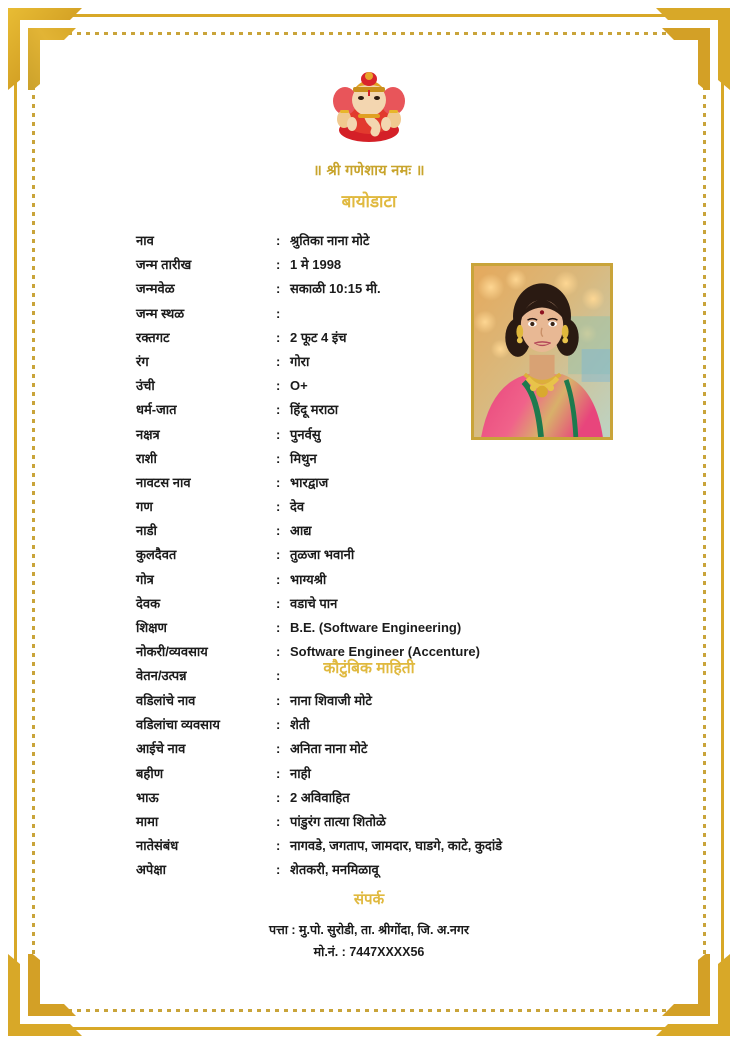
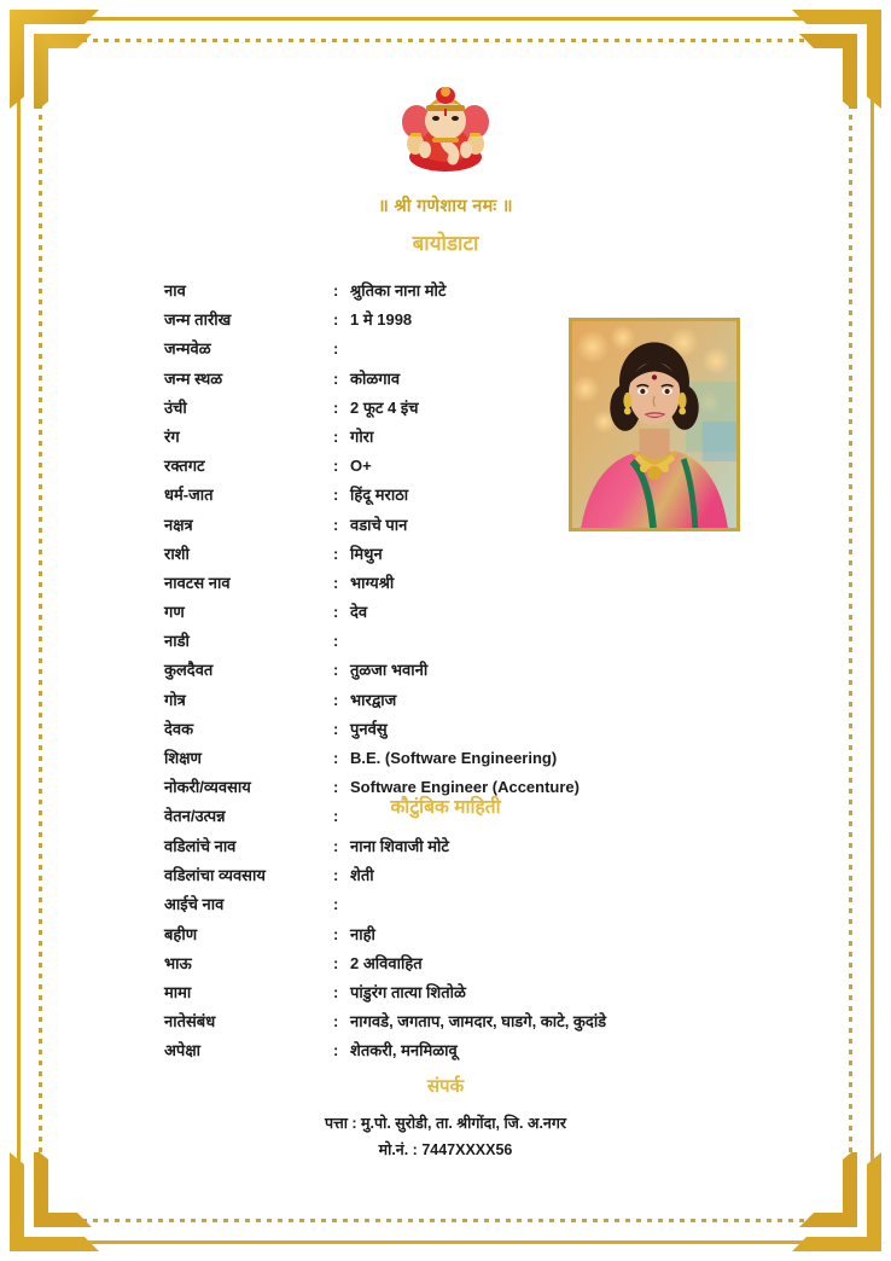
  ॥ श्री गणेशाय नमः ॥
  बायोडाटा
  नाव
  :
  श्रुतिका नाना मोटे
  जन्म तारीख
  :
  1 मे 1998
  जन्मवेळ
  :
- सकाळी 10:15 मी.
  जन्म स्थळ
  :
+ कोळगाव
- रक्तगट
+ उंची
  :
  2 फूट 4 इंच
  रंग
  :
  गोरा
- उंची
+ रक्तगट
  :
  O+
  धर्म-जात
  :
  हिंदू मराठा
  नक्षत्र
  :
- पुनर्वसु
+ वडाचे पान
  राशी
  :
  मिथुन
  नावटस नाव
  :
- भारद्वाज
+ भाग्यश्री
  गण
  :
  देव
  नाडी
  :
- आद्य
  कुलदैवत
  :
  तुळजा भवानी
  गोत्र
  :
- भाग्यश्री
+ भारद्वाज
  देवक
  :
- वडाचे पान
+ पुनर्वसु
  शिक्षण
  :
  B.E. (Software Engineering)
  नोकरी/व्यवसाय
  :
  Software Engineer (Accenture)
  वेतन/उत्पन्न
  :
  कौटुंबिक माहिती
  वडिलांचे नाव
  :
  नाना शिवाजी मोटे
  वडिलांचा व्यवसाय
  :
  शेती
  आईचे नाव
  :
- अनिता नाना मोटे
  बहीण
  :
  नाही
  भाऊ
  :
  2 अविवाहित
  मामा
  :
  पांडुरंग तात्या शितोळे
  नातेसंबंध
  :
  नागवडे, जगताप, जामदार, घाडगे, काटे, कुदांडे
  अपेक्षा
  :
  शेतकरी, मनमिळावू
  संपर्क
  पत्ता : मु.पो. सुरोडी, ता. श्रीगोंदा, जि. अ.नगर
  मो.नं. : 7447XXXX56
